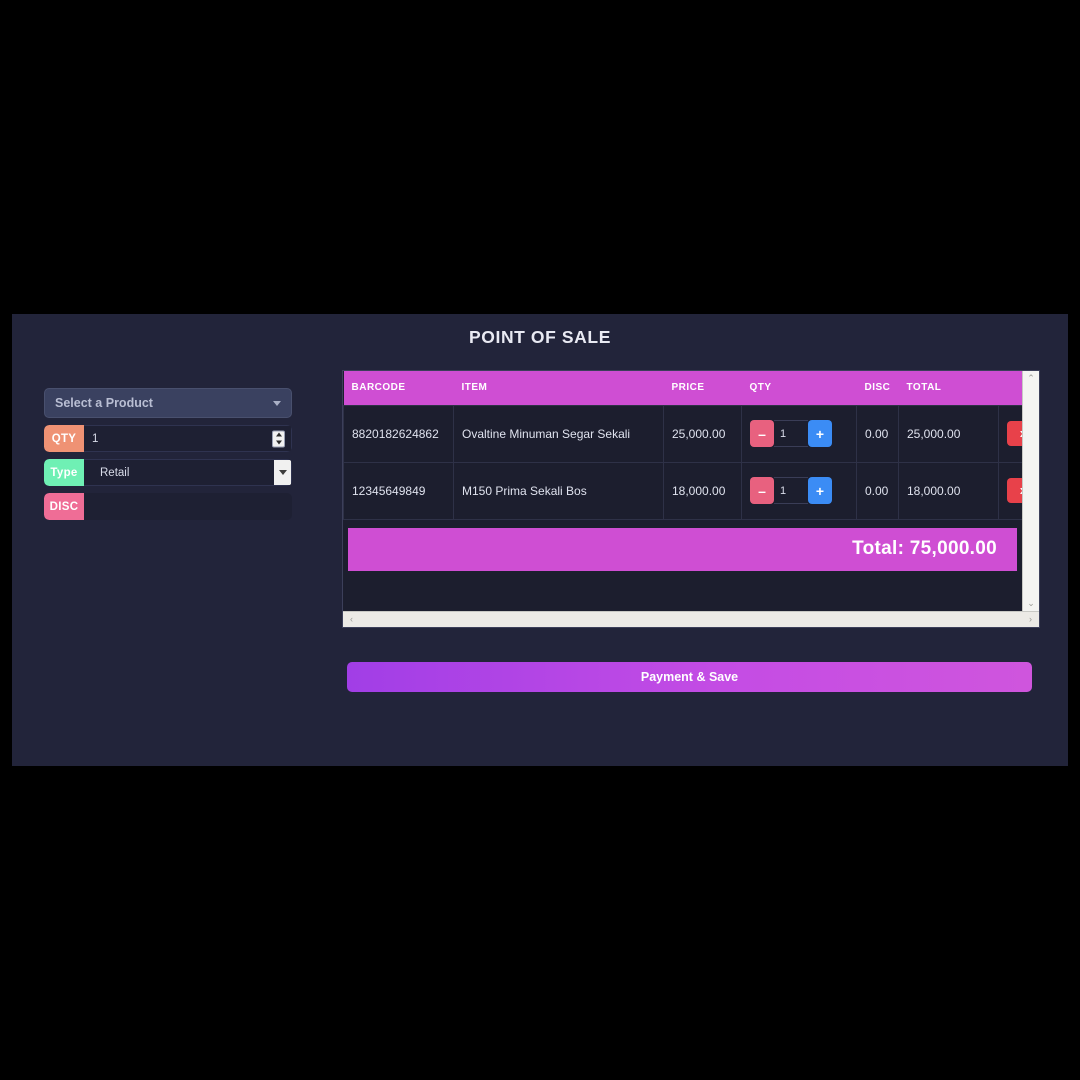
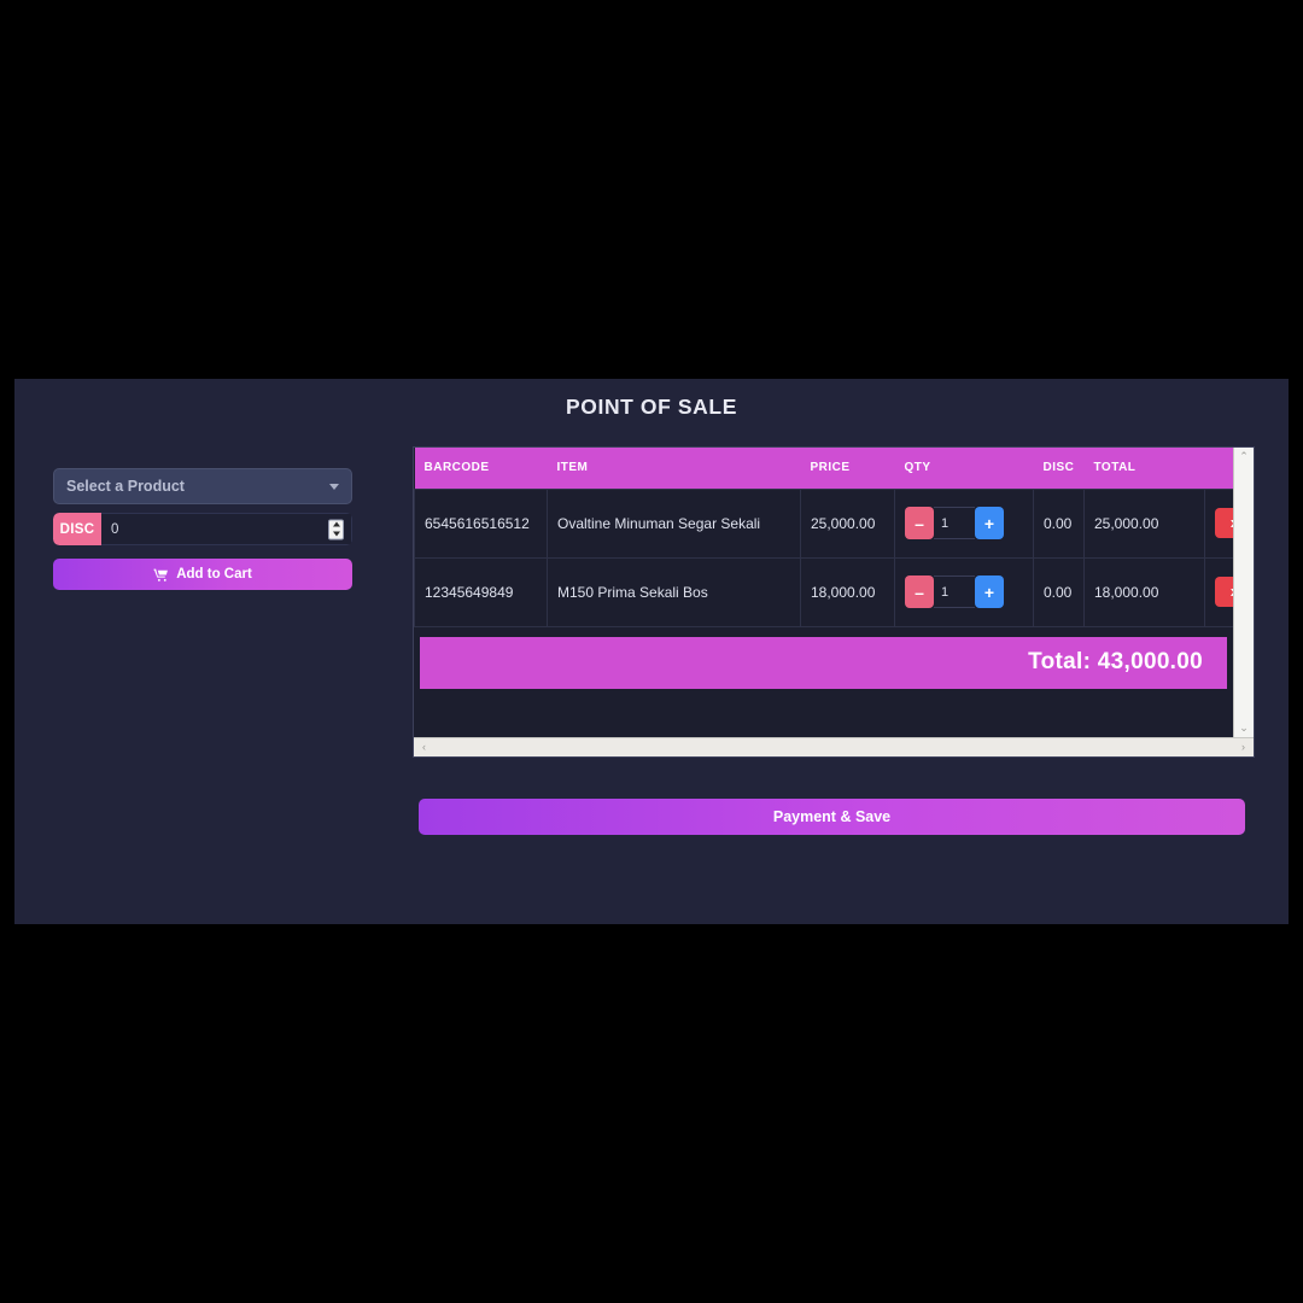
  POINT OF SALE
  Select a Product
- QTY
- 1
- Type
- Retail
  DISC
+ 0
+ Add to Cart
  BARCODE	ITEM	PRICE	QTY	DISC	TOTAL
- 8820182624862	Ovaltine Minuman Segar Sekali	25,000.00	– 1 +	0.00	25,000.00
+ 6545616516512	Ovaltine Minuman Segar Sekali	25,000.00	– 1 +	0.00	25,000.00
  12345649849	M150 Prima Sekali Bos	18,000.00	– 1 +	0.00	18,000.00
- Total: 75,000.00
+ Total: 43,000.00
  ⌃
  ⌄
  ‹
  ›
  Payment & Save
